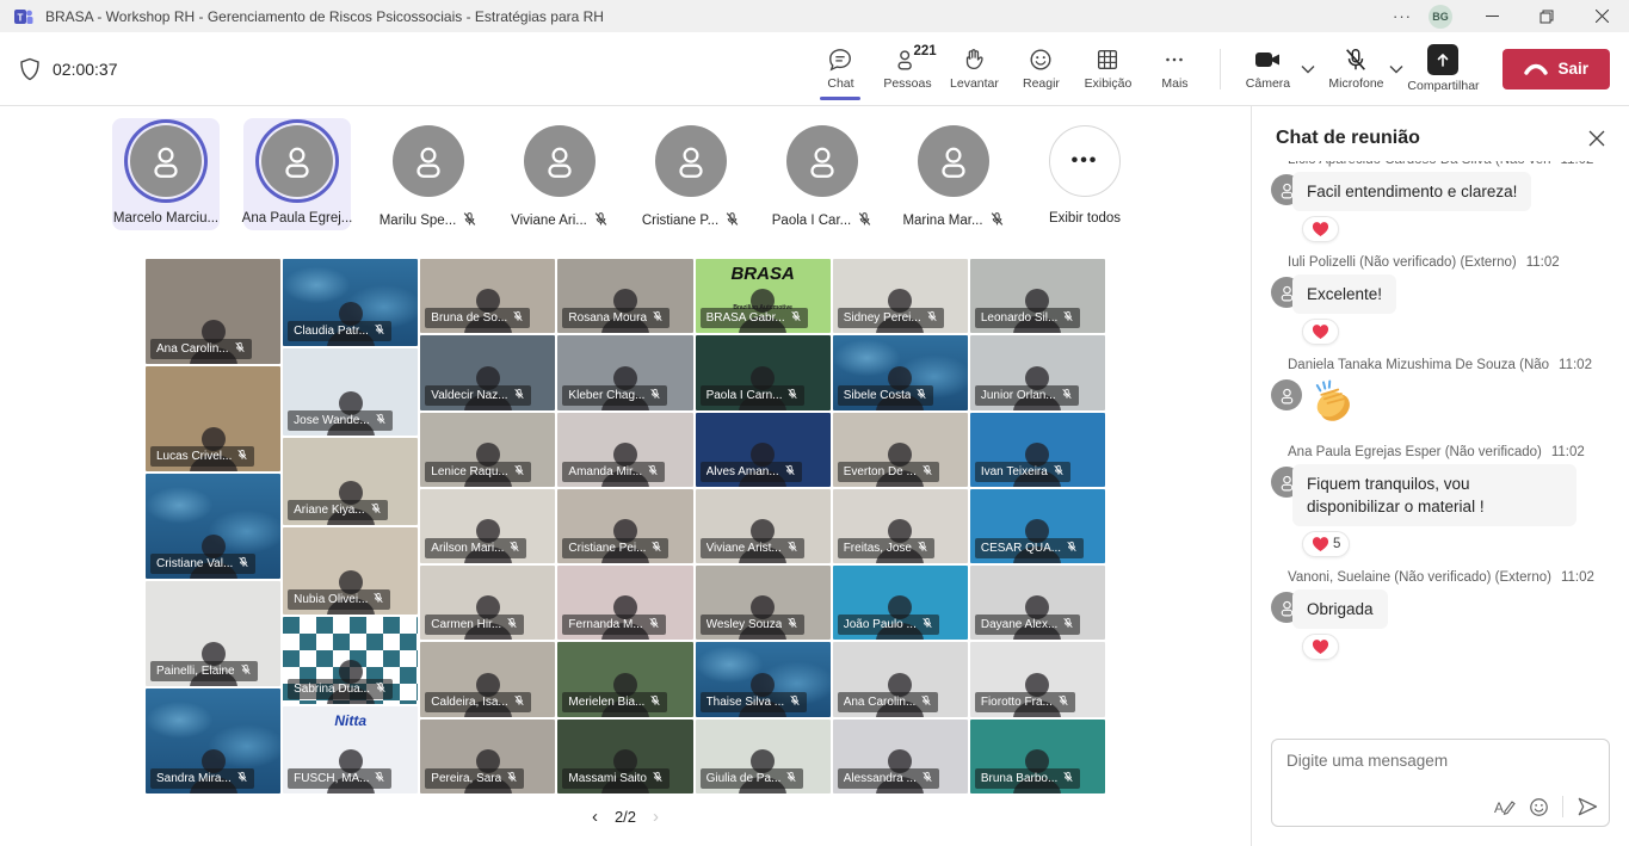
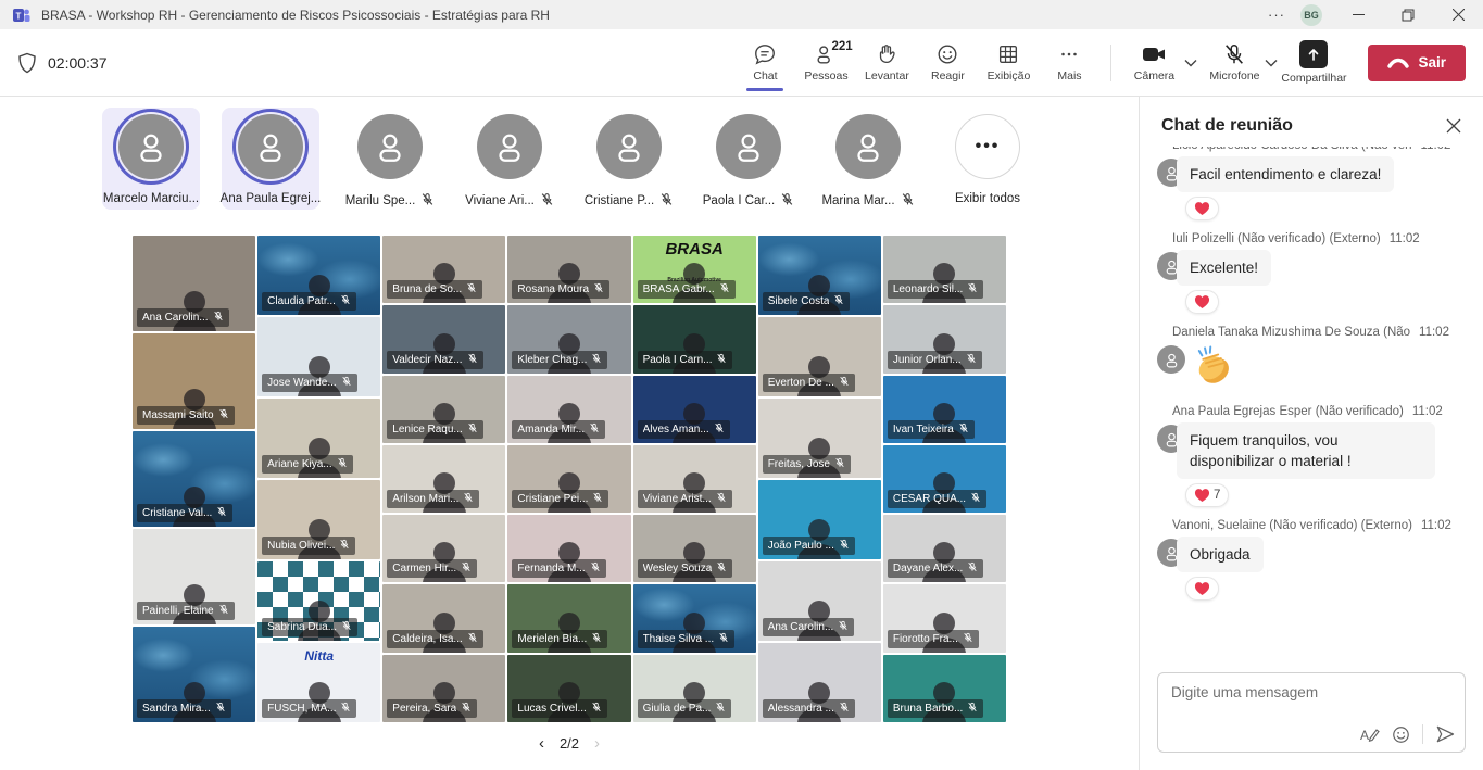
  T
  BRASA - Workshop RH - Gerenciamento de Riscos Psicossociais - Estratégias para RH
  ···
  BG
  02:00:37
  Chat
  221
  Pessoas
  Levantar
  Reagir
  Exibição
  Mais
  Câmera
  Microfone
  Compartilhar
  Sair
  Marcelo Marciu...
  Ana Paula Egrej...
  Marilu Spe...
  Viviane Ari...
  Cristiane P...
  Paola I Car...
  Marina Mar...
  •••
  Exibir todos
  Ana Carolin...
- Lucas Crivel...
+ Massami Saito
  Cristiane Val...
  Painelli, Elaine
  Sandra Mira...
  Claudia Patr...
  Jose Wande...
  Ariane Kiya...
  Nubia Olivei...
  Sabrina Dua...
  Nitta
  FUSCH, MA...
  Bruna de So...
  Valdecir Naz...
  Lenice Raqu...
  Arilson Mari...
  Carmen Hir...
  Caldeira, Isa...
  Pereira, Sara
  Rosana Moura
  Kleber Chag...
  Amanda Mir...
  Cristiane Pei...
  Fernanda M...
  Merielen Bia...
- Massami Saito
+ Lucas Crivel...
  BRASA
  BRASA Gabr...
  Paola I Carn...
  Alves Aman...
  Viviane Arist...
  Wesley Souza
  Thaise Silva ...
  Giulia de Pa...
- Sidney Perei...
  Sibele Costa
  Everton De ...
  Freitas, Jose
  João Paulo ...
  Ana Carolin...
  Alessandra ...
  Leonardo Sil...
  Junior Orlan...
  Ivan Teixeira
  CESAR QUA...
  Dayane Alex...
  Fiorotto Fra...
  Bruna Barbo...
  ‹
  2/2
  ›
  Chat de reunião
  Facil entendimento e clareza!
  Iuli Polizelli (Não verificado) (Externo)
  11:02
  Excelente!
  Daniela Tanaka Mizushima De Souza (Não
  11:02
  Ana Paula Egrejas Esper (Não verificado)
  11:02
  Fiquem tranquilos, vou disponibilizar o material !
- 5
+ 7
  Vanoni, Suelaine (Não verificado) (Externo)
  11:02
  Obrigada
  Digite uma mensagem
  A
